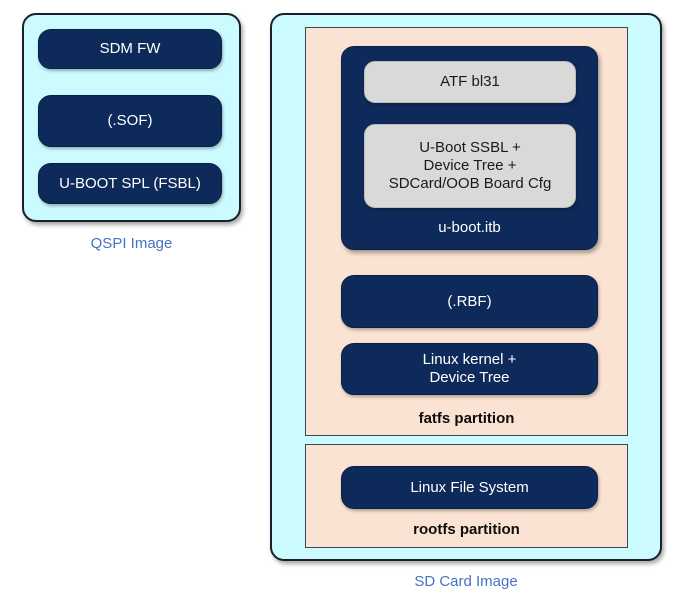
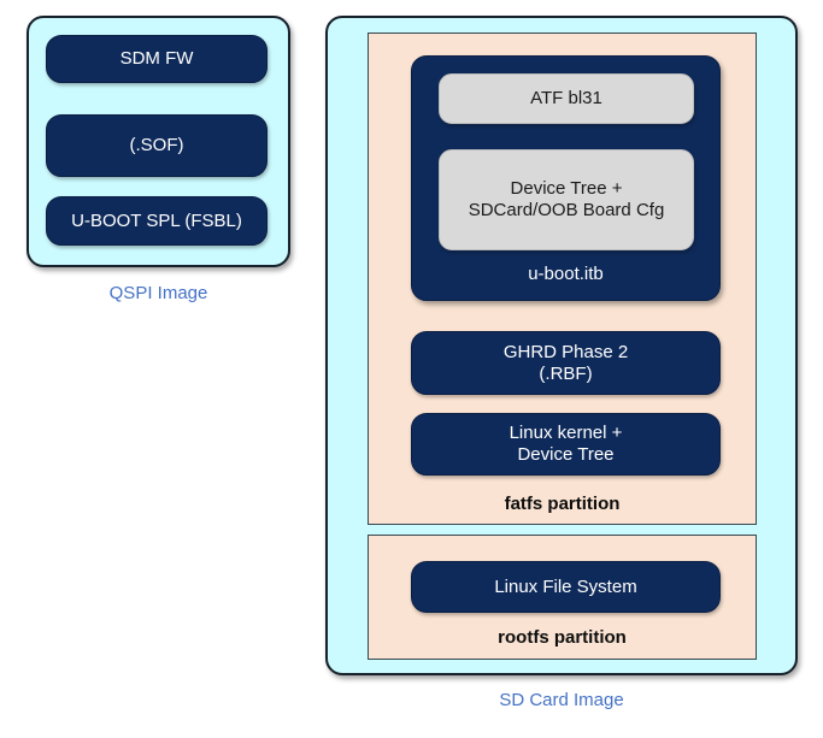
  SDM FW
  (.SOF)
  U-BOOT SPL (FSBL)
  QSPI Image
  ATF bl31
- U-Boot SSBL +
  Device Tree +
  SDCard/OOB Board Cfg
  u-boot.itb
+ GHRD Phase 2
  (.RBF)
  Linux kernel +
  Device Tree
  fatfs partition
  Linux File System
  rootfs partition
  SD Card Image
